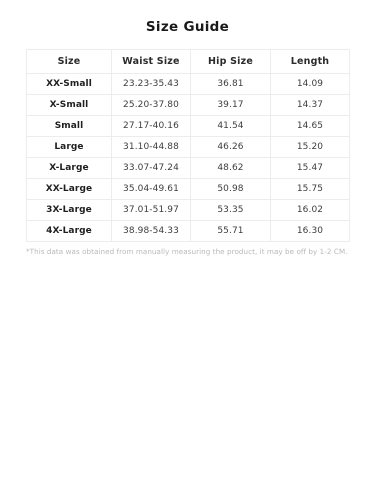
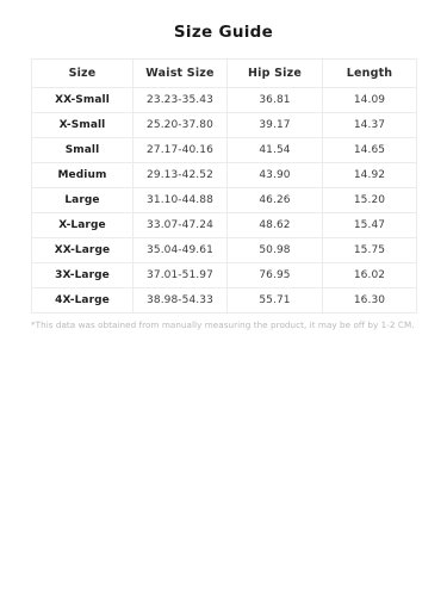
  Size Guide
  Size	Waist Size	Hip Size	Length
  XX-Small	23.23-35.43	36.81	14.09
  X-Small	25.20-37.80	39.17	14.37
  Small	27.17-40.16	41.54	14.65
+ Medium	29.13-42.52	43.90	14.92
  Large	31.10-44.88	46.26	15.20
  X-Large	33.07-47.24	48.62	15.47
  XX-Large	35.04-49.61	50.98	15.75
- 3X-Large	37.01-51.97	53.35	16.02
+ 3X-Large	37.01-51.97	76.95	16.02
  4X-Large	38.98-54.33	55.71	16.30
  *This data was obtained from manually measuring the product, it may be off by 1-2 CM.
